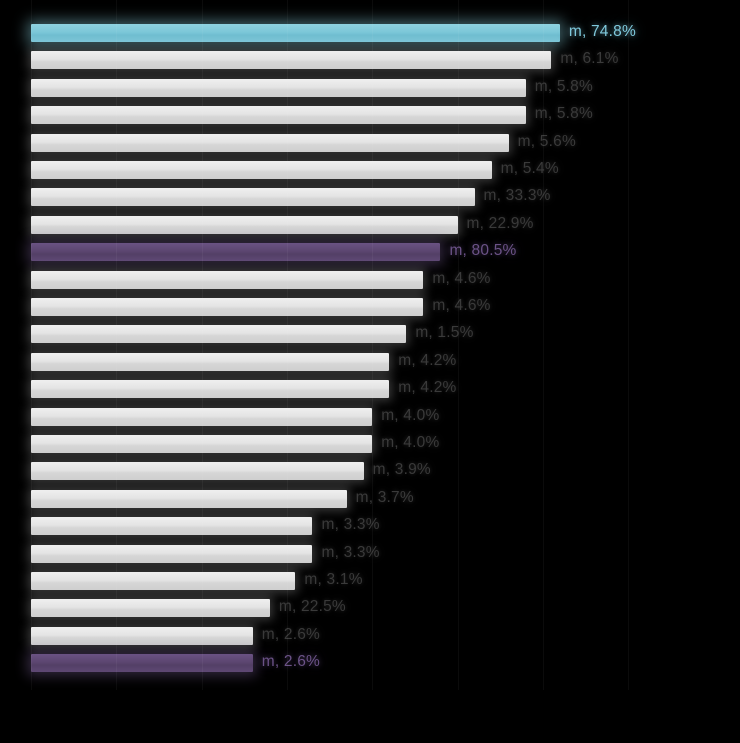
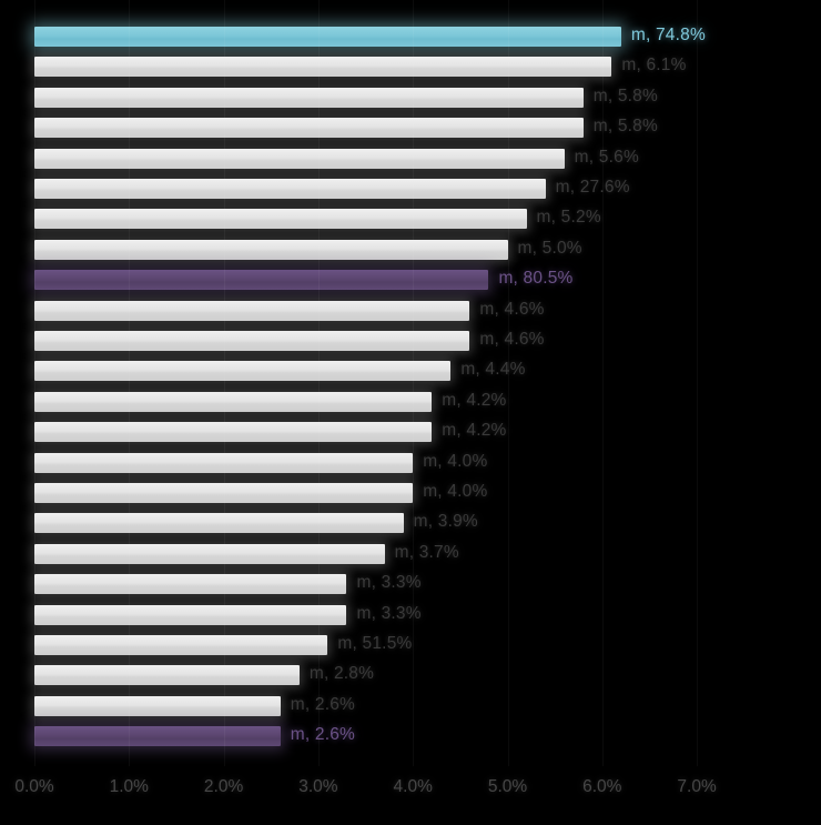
  m, 74.8%
  m, 6.1%
  m, 5.8%
  m, 5.8%
  m, 5.6%
- m, 5.4%
+ m, 27.6%
- m, 33.3%
+ m, 5.2%
- m, 22.9%
+ m, 5.0%
  m, 80.5%
  m, 4.6%
  m, 4.6%
- m, 1.5%
+ m, 4.4%
  m, 4.2%
  m, 4.2%
  m, 4.0%
  m, 4.0%
  m, 3.9%
  m, 3.7%
  m, 3.3%
  m, 3.3%
- m, 3.1%
+ m, 51.5%
- m, 22.5%
+ m, 2.8%
  m, 2.6%
  m, 2.6%
+ 0.0%
+ 1.0%
+ 2.0%
+ 3.0%
+ 4.0%
+ 5.0%
+ 6.0%
+ 7.0%
